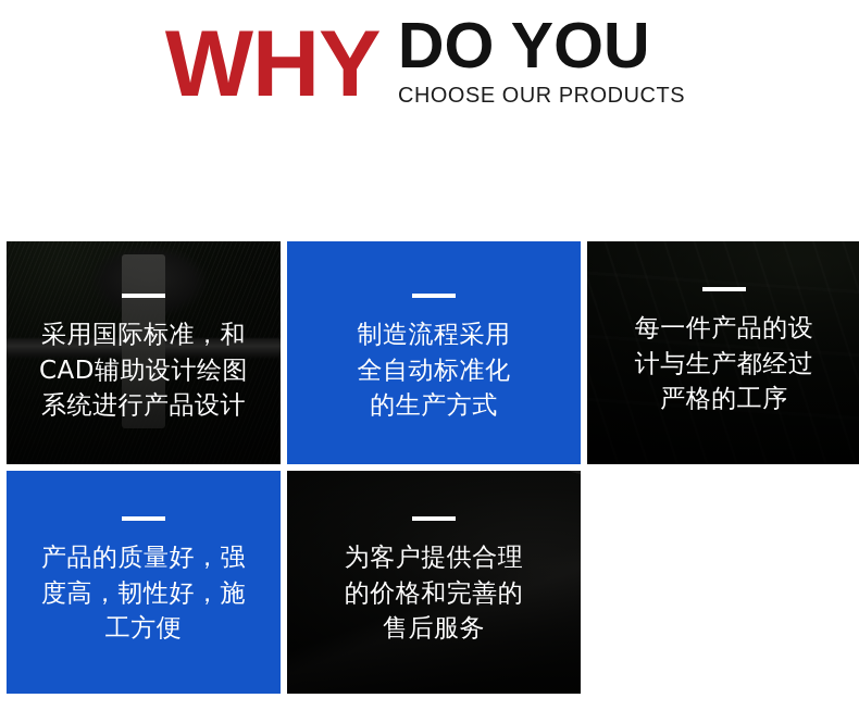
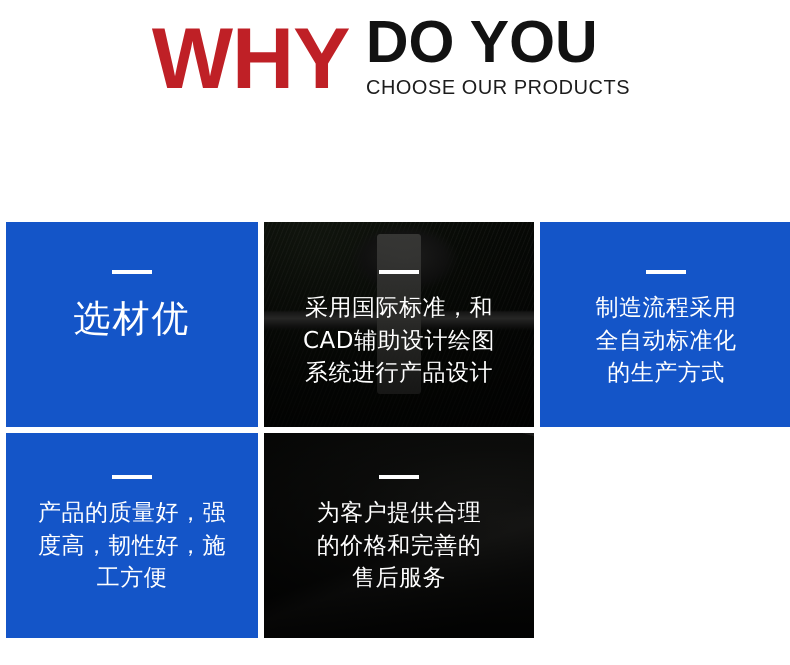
  WHY
  DO YOU
  CHOOSE OUR PRODUCTS
+ 选材优
  采用国际标准，和
  CAD辅助设计绘图
  系统进行产品设计
  制造流程采用
  全自动标准化
  的生产方式
- 每一件产品的设
- 计与生产都经过
- 严格的工序
  产品的质量好，强
  度高，韧性好，施
  工方便
  为客户提供合理
  的价格和完善的
  售后服务
